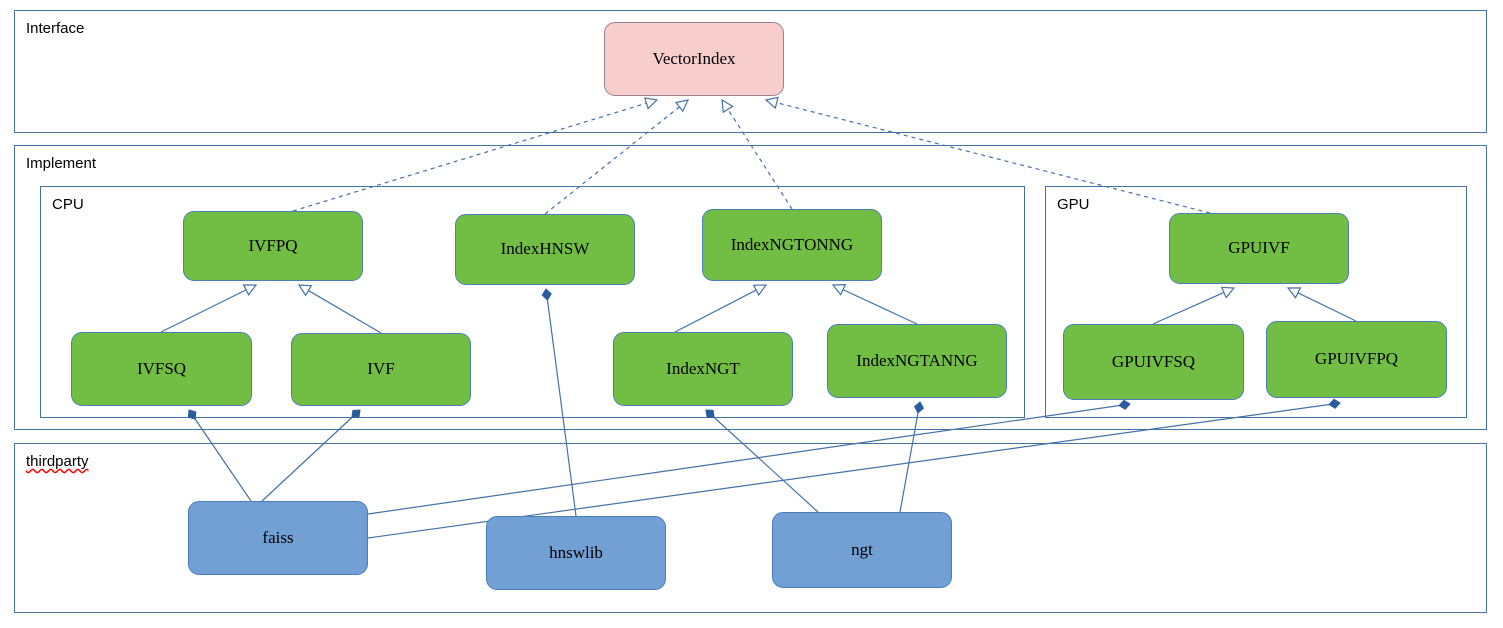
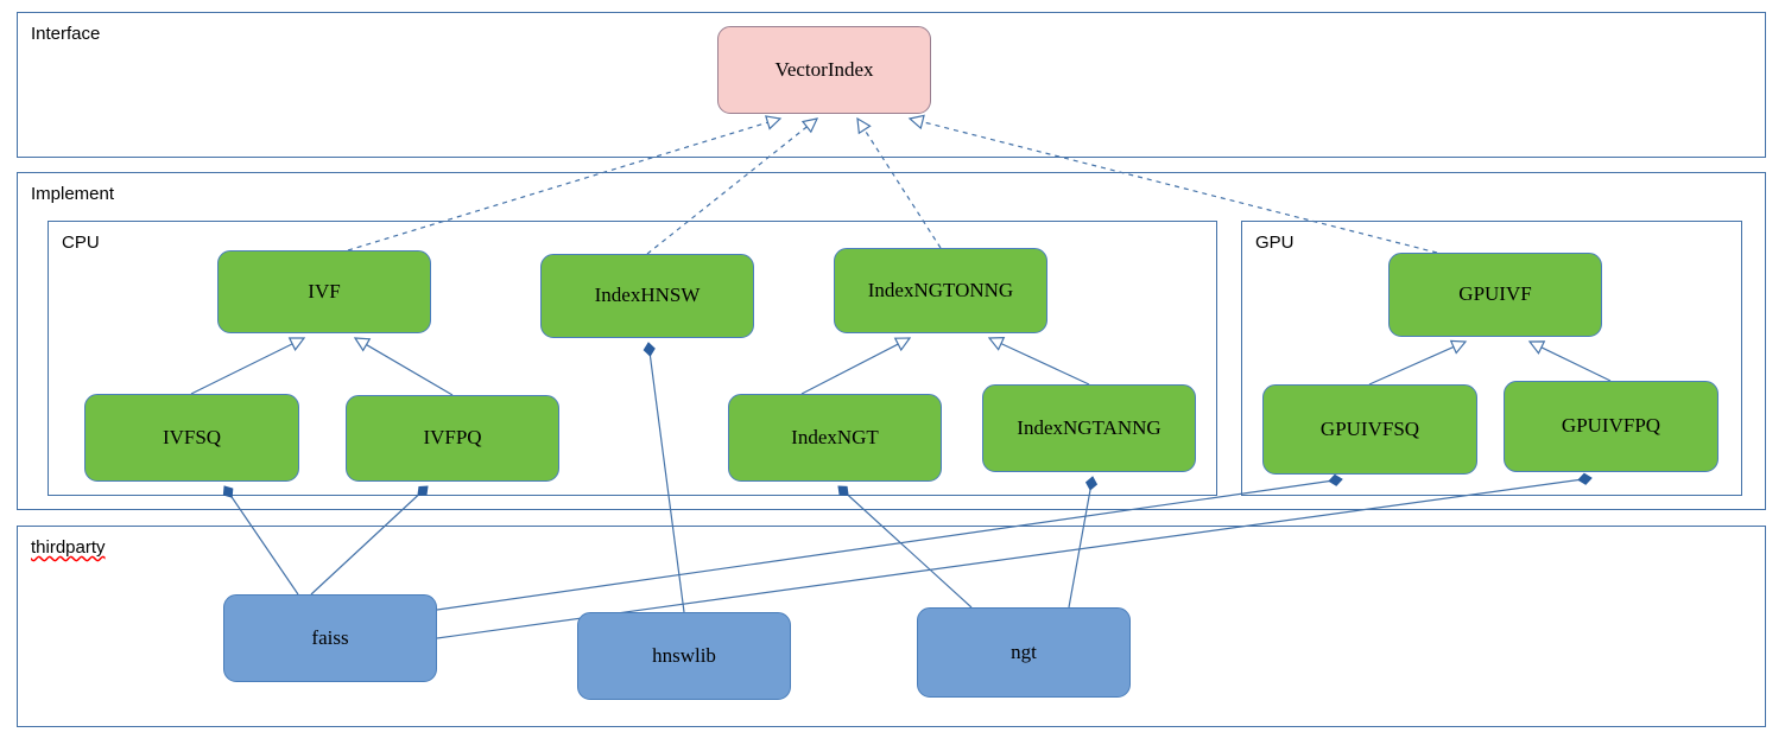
  Interface
  Implement
  CPU
  GPU
  thirdparty
  VectorIndex
- IVFPQ
+ IVF
  IndexHNSW
  IndexNGTONNG
  IVFSQ
- IVF
+ IVFPQ
  IndexNGT
  IndexNGTANNG
  GPUIVF
  GPUIVFSQ
  GPUIVFPQ
  faiss
  hnswlib
  ngt
